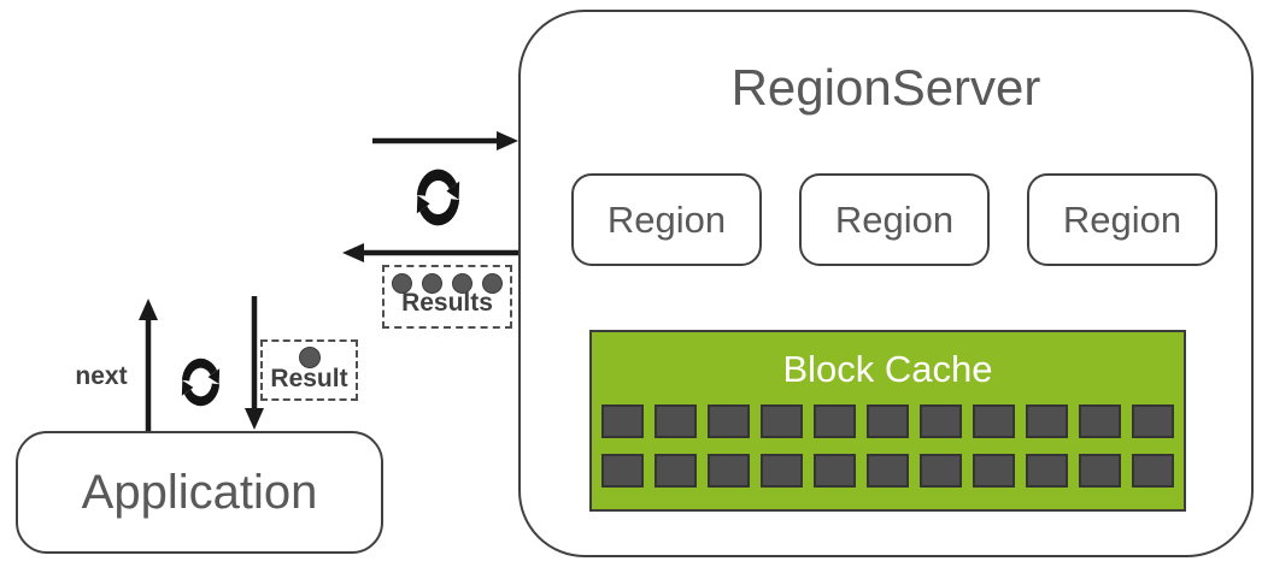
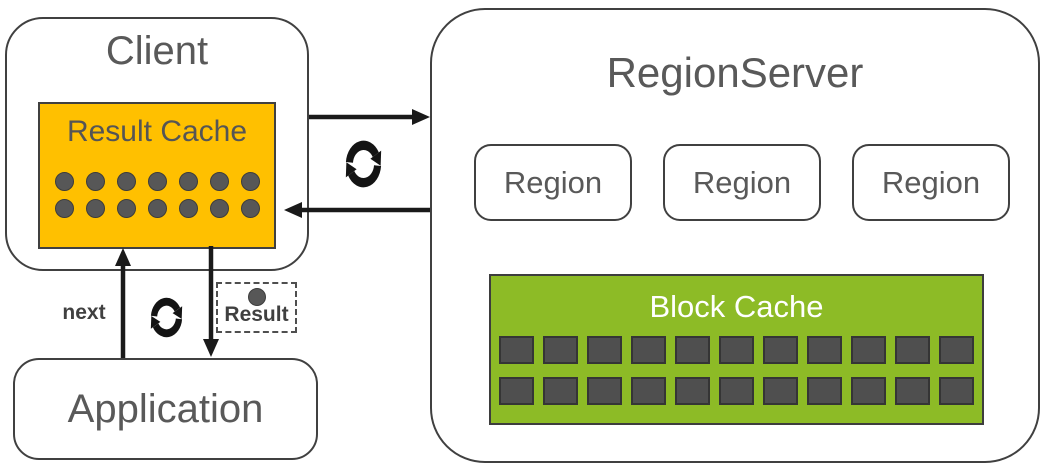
+ Client
+ Result Cache
  Application
  RegionServer
  Region
  Region
  Region
  Block Cache
  next
- Results
  Result
